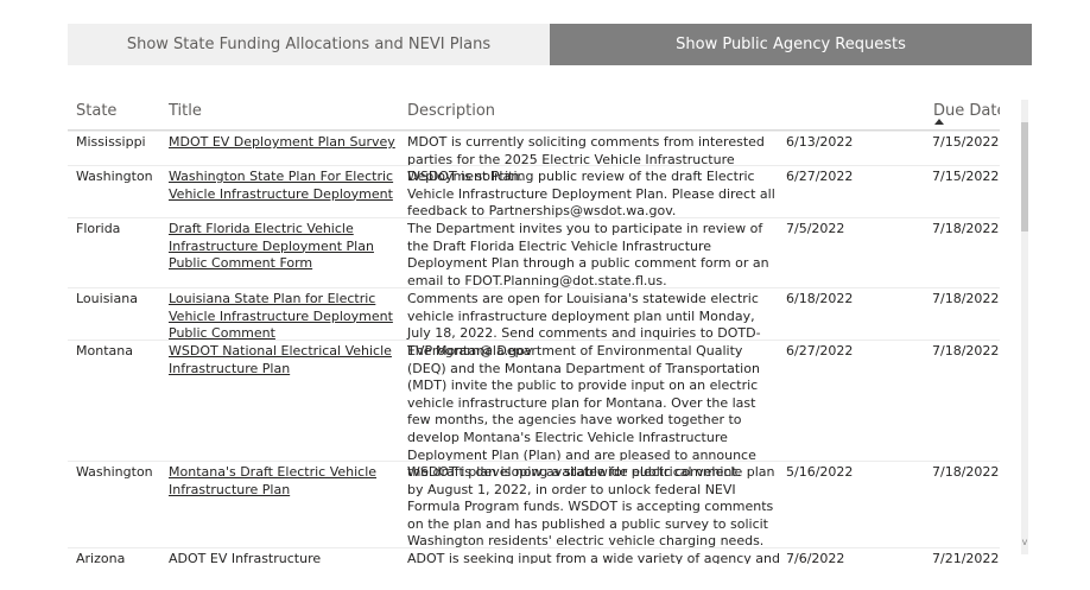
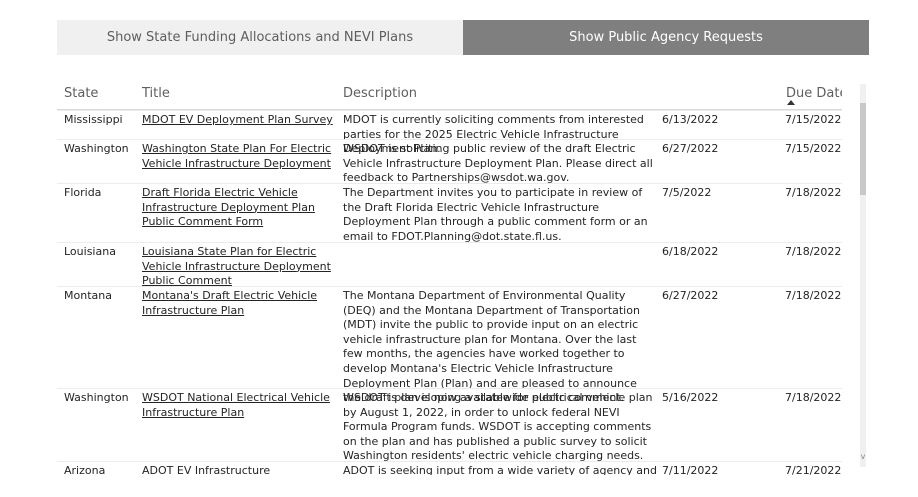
  Show State Funding Allocations and NEVI Plans
  Show Public Agency Requests
  State
  Title
  Description
  Due Dat
  Mississippi
  MDOT EV Deployment Plan Survey
  MDOT is currently soliciting comments from interested parties for the 2025 Electric Vehicle Infrastructure Deployment Plan.
  6/13/2022
  7/15/2022
  Washington
  Washington State Plan For Electric Vehicle Infrastructure Deployment
  WSDOT is soliciting public review of the draft Electric Vehicle Infrastructure Deployment Plan. Please direct all feedback to Partnerships@wsdot.wa.gov.
  6/27/2022
  7/15/2022
  Florida
  Draft Florida Electric Vehicle Infrastructure Deployment Plan Public Comment Form
  The Department invites you to participate in review of the Draft Florida Electric Vehicle Infrastructure Deployment Plan through a public comment form or an email to FDOT.Planning@dot.state.fl.us.
  7/5/2022
  7/18/2022
  Louisiana
  Louisiana State Plan for Electric Vehicle Infrastructure Deployment Public Comment
- Comments are open for Louisiana's statewide electric vehicle infrastructure deployment plan until Monday, July 18, 2022. Send comments and inquiries to DOTD-EVProgram@la.gov
  6/18/2022
  7/18/2022
  Montana
- WSDOT National Electrical Vehicle Infrastructure Plan
+ Montana's Draft Electric Vehicle Infrastructure Plan
  The Montana Department of Environmental Quality (DEQ) and the Montana Department of Transportation (MDT) invite the public to provide input on an electric vehicle infrastructure plan for Montana. Over the last few months, the agencies have worked together to develop Montana's Electric Vehicle Infrastructure Deployment Plan (Plan) and are pleased to announce the draft plan is now available for public comment.
  6/27/2022
  7/18/2022
  Washington
- Montana's Draft Electric Vehicle Infrastructure Plan
+ WSDOT National Electrical Vehicle Infrastructure Plan
  WSDOT is developing a statewide electrical vehicle plan by August 1, 2022, in order to unlock federal NEVI Formula Program funds. WSDOT is accepting comments on the plan and has published a public survey to solicit Washington residents' electric vehicle charging needs.
  5/16/2022
  7/18/2022
  Arizona
  ADOT is seeking input from a wide variety of agency and
- 7/6/2022
+ 7/11/2022
  7/21/2022
  v
